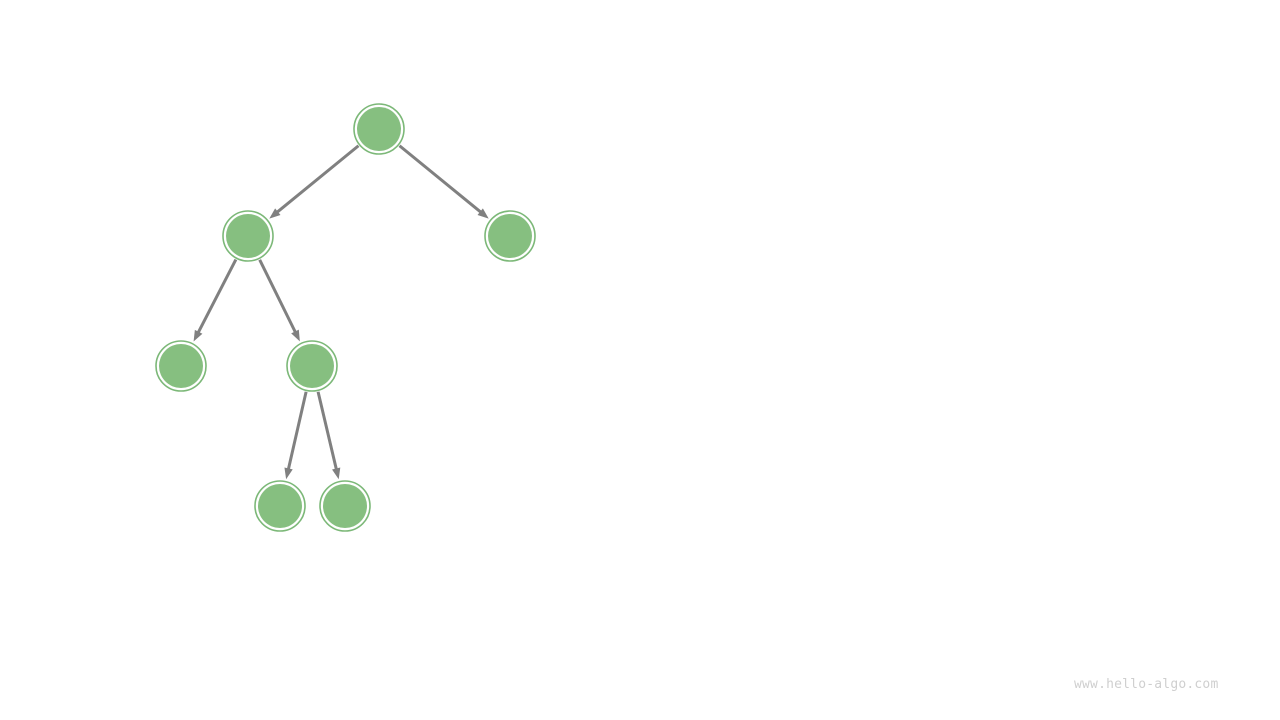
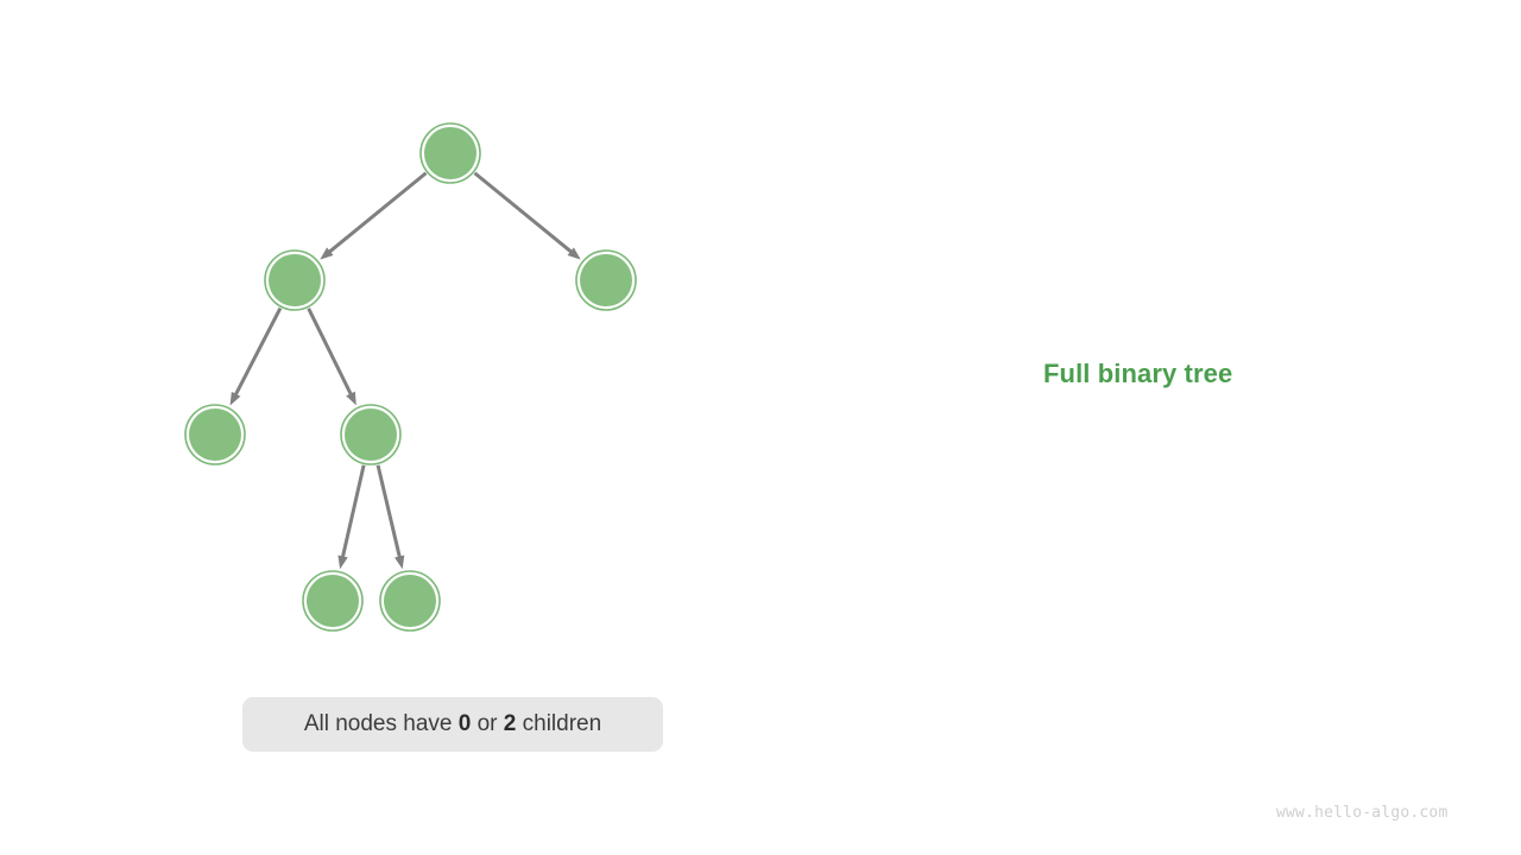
+ Full binary tree
+ All nodes have 0 or 2 children
  www.hello-algo.com
